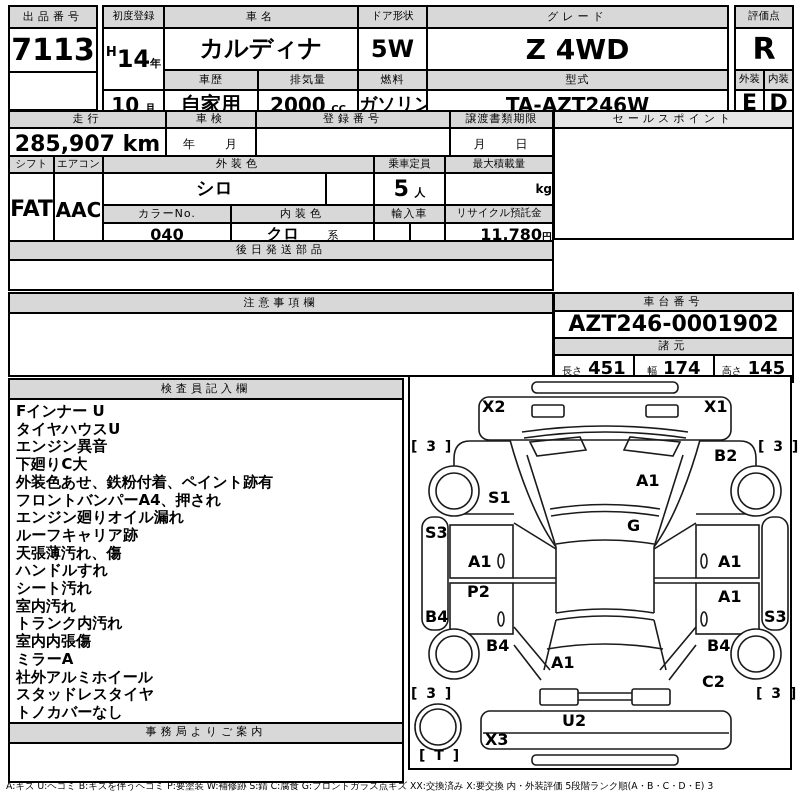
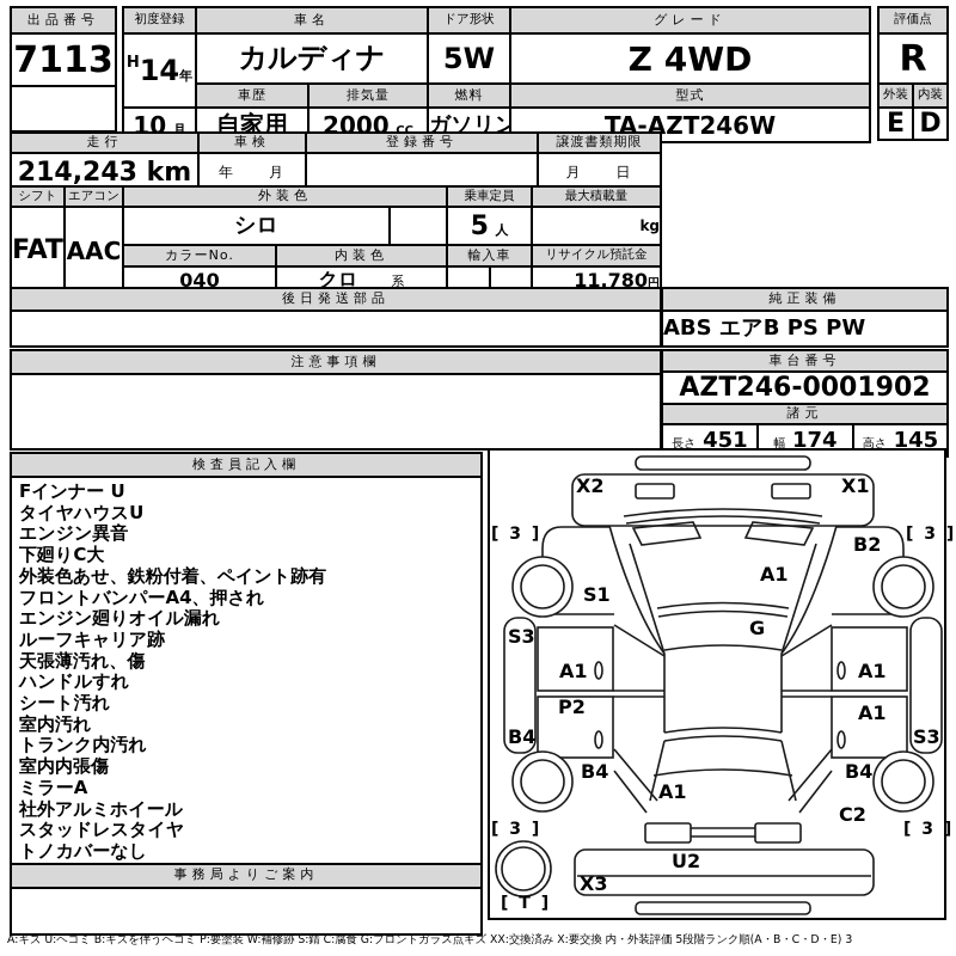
  出品番号
  7113
  初度登録	車名	ドア形状	グレード
  H14年	カルディナ	5W	Z 4WD
  車歴	排気量	燃料	型式
  10 月	自家用	2000 CC	ガソリン	TA-AZT246W
  評価点
  R
  外装	内装
  E	D
  走行	車検	登録番号	譲渡書類期限
- 285,907 km	年 月		月 日
+ 214,243 km	年 月		月 日
  シフト	エアコン	外装色	乗車定員	最大積載量
  FAT	AAC	シロ		5 人	kg
  カラーNo.	内装色	輸入車	リサイクル預託金
  040	クロ 系			11,780円
- セールスポイント
  後日発送部品
+ 純正装備
+ ABS エアB PS PW
  注意事項欄
  車台番号
  AZT246-0001902
  諸元
  長さ 451	幅 174	高さ 145
  検査員記入欄
  Fインナー UタイヤハウスUエンジン異音下廻りC大外装色あせ、鉄粉付着、ペイント跡有フロントバンパーA4、押されエンジン廻りオイル漏れルーフキャリア跡天張薄汚れ、傷ハンドルすれシート汚れ室内汚れトランク内汚れ室内内張傷ミラーA社外アルミホイールスタッドレスタイヤトノカバーなし
  事務局よりご案内
  X2
  X1
  [ 3 ]
  [ 3 ]
  B2
  S1
  A1
  G
  S3
  A1
  A1
  P2
  A1
  B4
  S3
  B4
  B4
  A1
  C2
  [ 3 ]
  [ 3 ]
  U2
  X3
  [ T ]
  A:キズ U:ヘコミ B:キズを伴うヘコミ P:要塗装 W:補修跡 S:錆 C:腐食 G:フロントガラス点キズ XX:交換済み X:要交換 内・外装評価 5段階ランク順(A・B・C・D・E) 3
